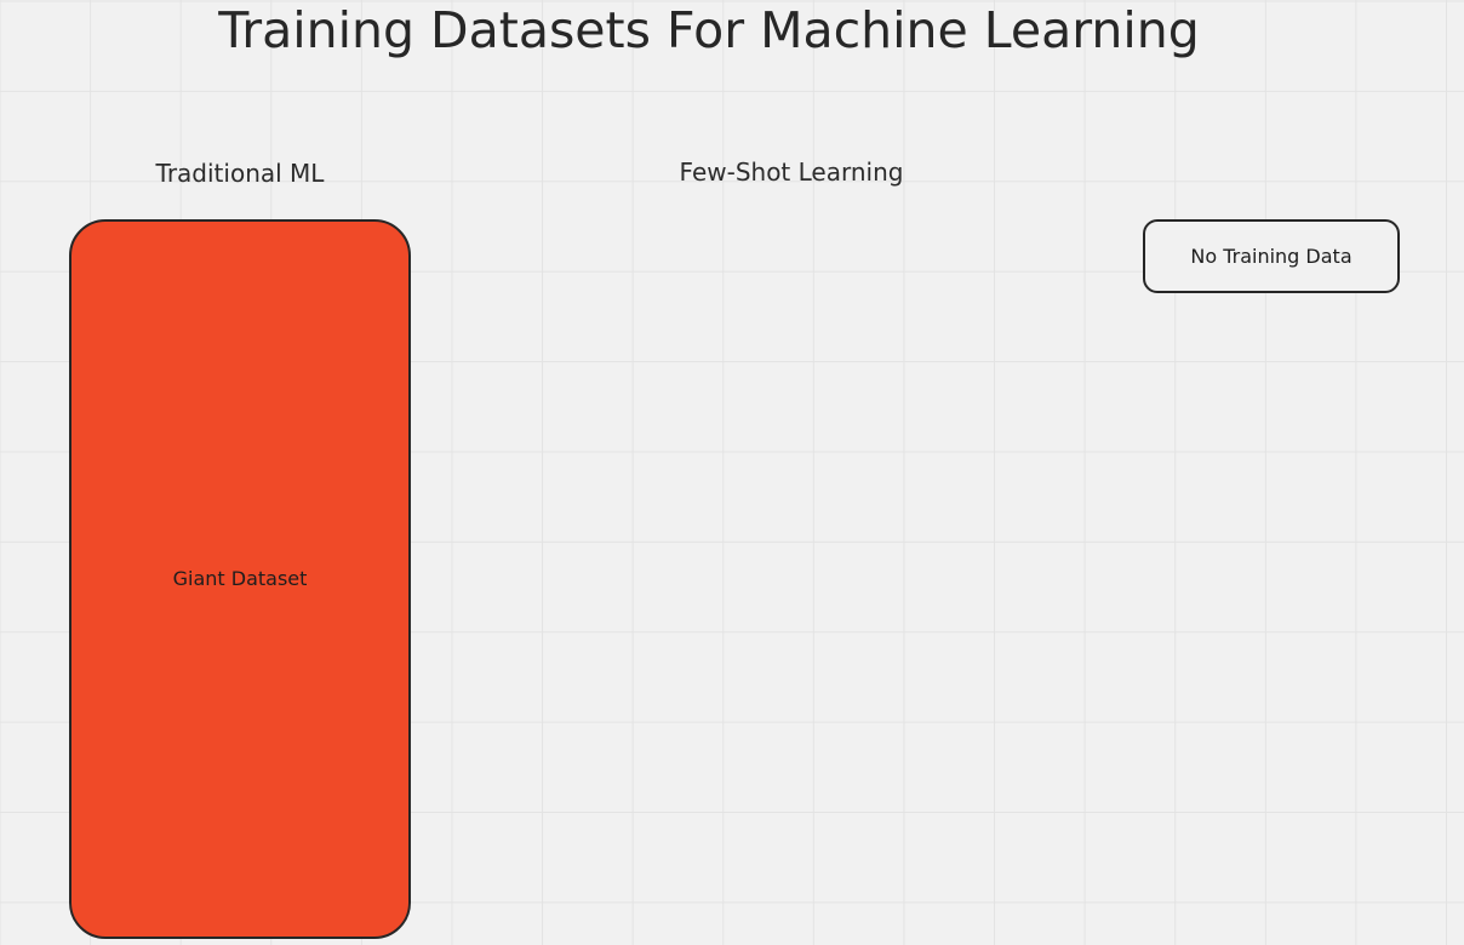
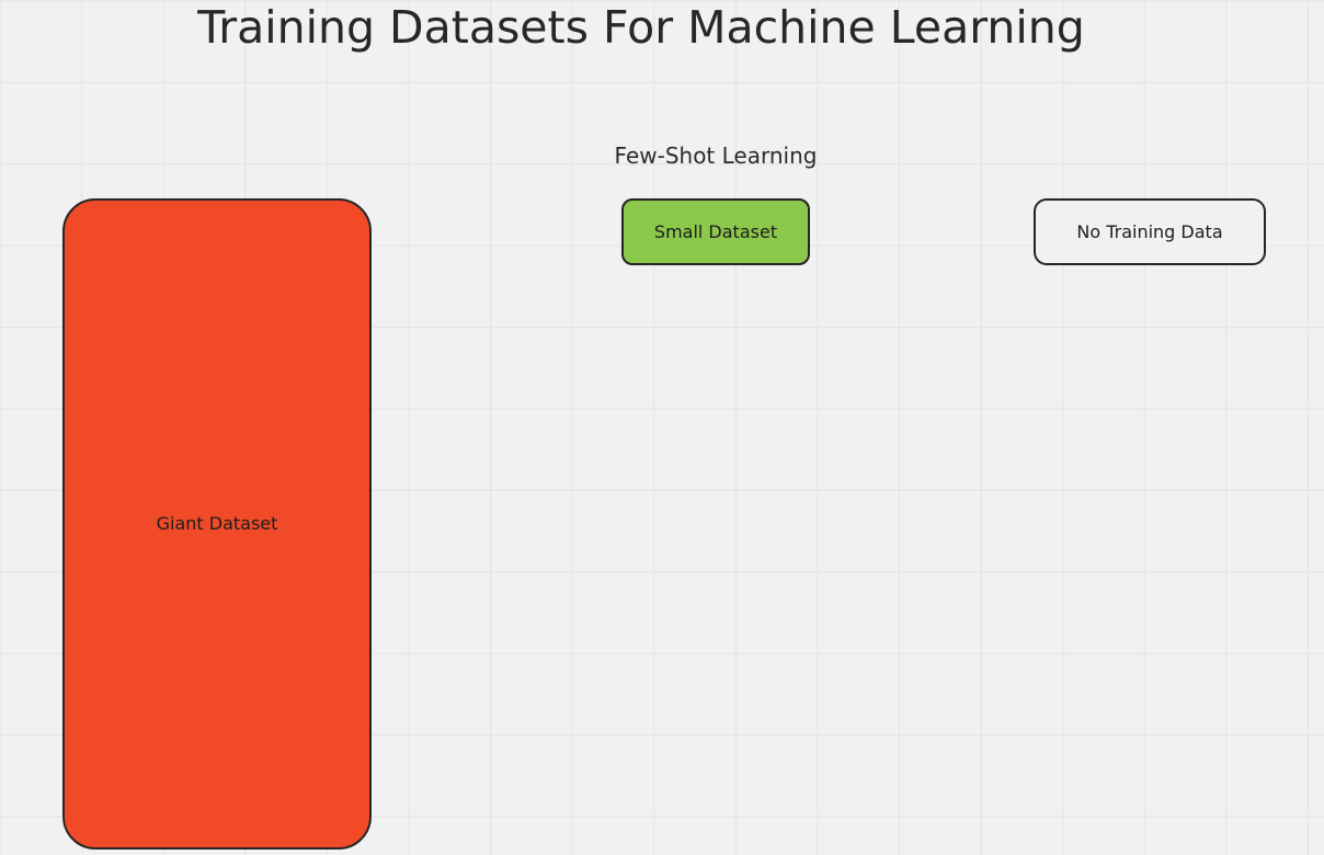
  Training Datasets For Machine Learning
- Traditional ML
  Giant Dataset
  Few-Shot Learning
+ Small Dataset
  No Training Data
